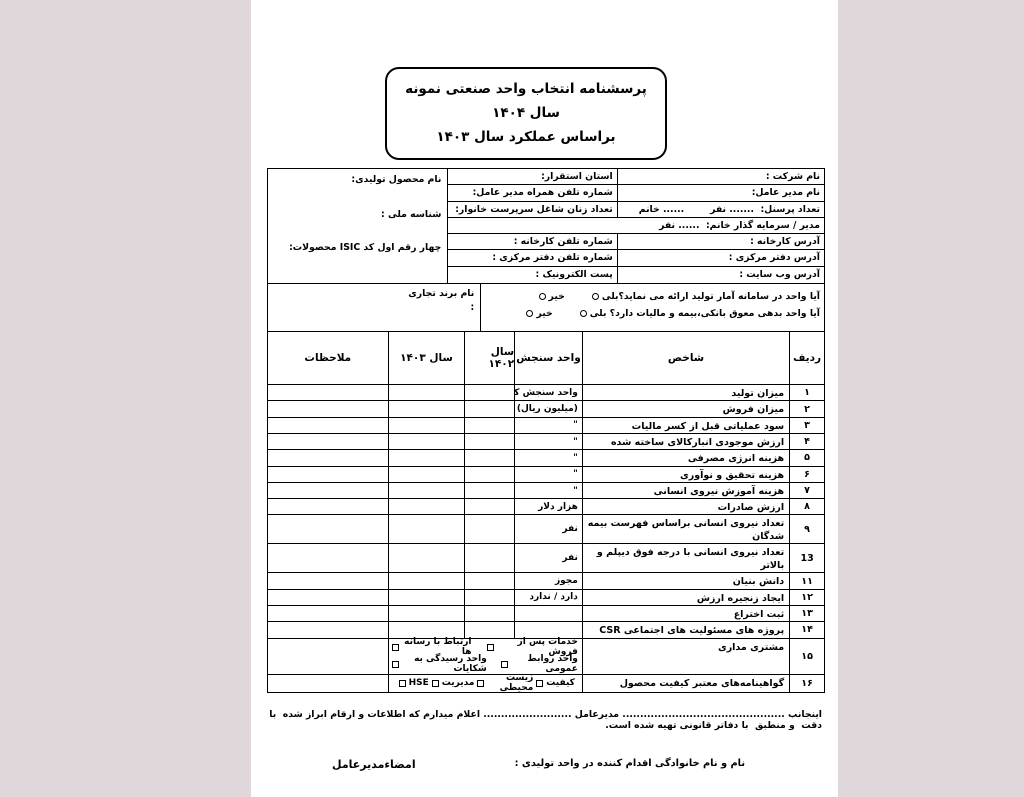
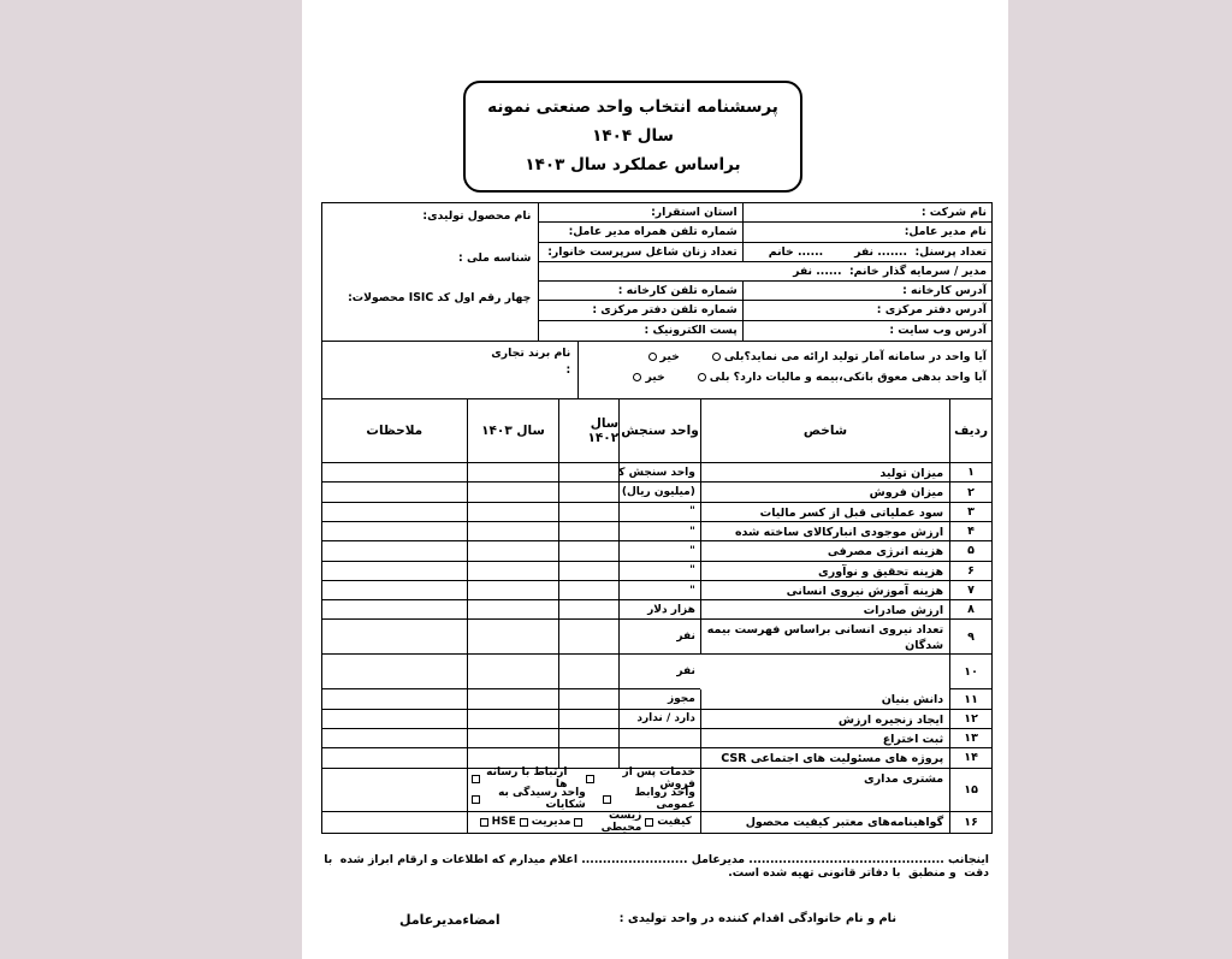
  پرسشنامه انتخاب واحد صنعتی نمونه سال ۱۴۰۴
  براساس عملکرد سال ۱۴۰۳
  نام شرکت :
  استان استقرار:
  نام مدیر عامل:
  شماره تلفن همراه مدیر عامل:
  تعداد پرسنل: ....... نفر ...... خانم
  تعداد زنان شاغل سرپرست خانوار:
  مدیر / سرمایه گذار خانم: ...... نفر
  آدرس کارخانه :
  شماره تلفن کارخانه :
  آدرس دفتر مرکزی :
  شماره تلفن دفتر مرکزی :
  آدرس وب سایت :
  پست الکترونیک :
  نام محصول تولیدی:
  شناسه ملی :
  چهار رقم اول کد ISIC محصولات:
  آیا واحد در سامانه آمار تولید ارائه می نماید؟بلی
  خیر
  آیا واحد بدهی معوق بانکی،بیمه و مالیات دارد؟ بلی
  خیر
  نام برند تجاری
  :
  ردیف
  شاخص
  واحد سنجش
  سال ۱۴۰۲
  سال ۱۴۰۳
  ملاحظات
  ۱
  میزان تولید
  واحد سنجش ک
  ۲
  میزان فروش
  (میلیون ریال)
  ۳
  سود عملیاتی قبل از کسر مالیات
  "
  ۴
  ارزش موجودی انبارکالای ساخته شده
  "
  ۵
  هزینه انرژی مصرفی
  "
  ۶
  هزینه تحقیق و نوآوری
  "
  ۷
  هزینه آموزش نیروی انسانی
  "
  ۸
  ارزش صادرات
  هزار دلار
  ۹
  تعداد نیروی انسانی براساس فهرست بیمه شدگان
  نفر
- 13
+ ۱۰
- تعداد نیروی انسانی با درجه فوق دیپلم و بالاتر
  نفر
  ۱۱
  دانش بنیان
  مجوز
  ۱۲
  ایجاد زنجیره ارزش
  دارد / ندارد
  ۱۳
  ثبت اختراع
  ۱۴
  پروژه های مسئولیت های اجتماعی CSR
  ۱۵
  مشتری مداری
  خدمات پس از فروش
  ارتباط با رسانه ها
  واحد روابط عمومی
  واحد رسیدگی به شکایات
  ۱۶
  گواهینامه‌های معتبر کیفیت محصول
  کیفیت
  زیست محیطی
  مدیریت
  HSE
  اینجانب .............................................. مدیرعامل ......................... اعلام میدارم که اطلاعات و ارقام ابراز شده با دقت و منطبق با دفاتر قانونی تهیه شده است.
  نام و نام خانوادگی اقدام کننده در واحد تولیدی :
  امضاءمدیرعامل
